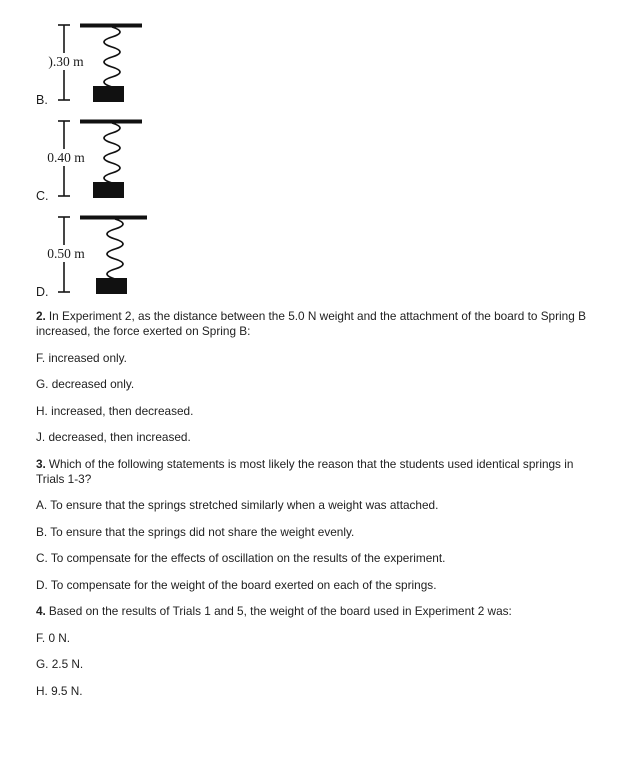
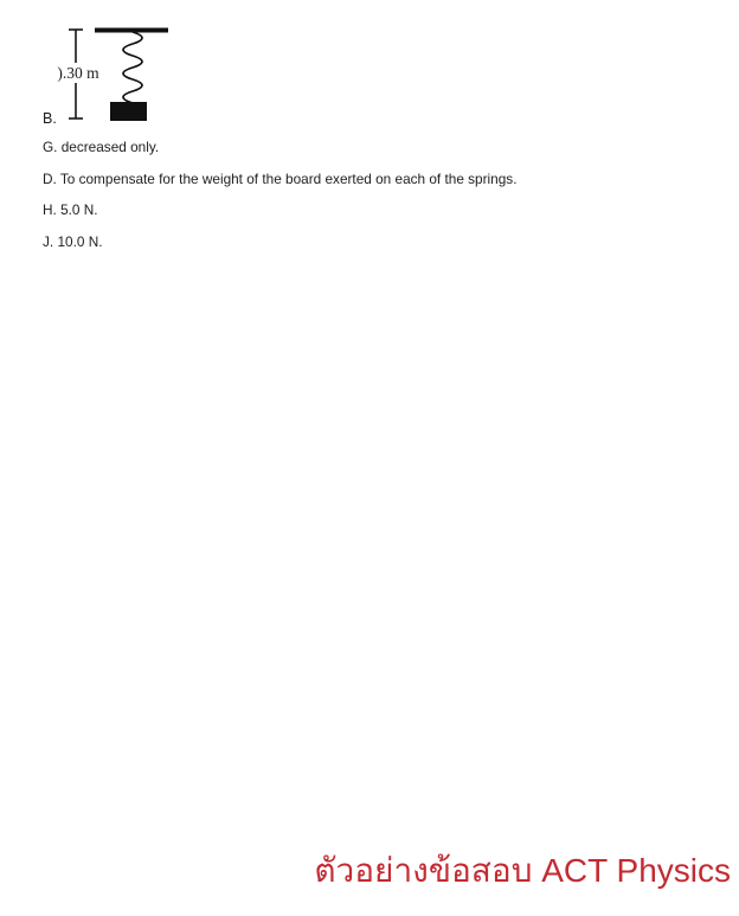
  ).30 m
  B.
- 0.40 m
- C.
- 0.50 m
- D.
- 2. In Experiment 2, as the distance between the 5.0 N weight and the attachment of the board to Spring B
- increased, the force exerted on Spring B:
- F. increased only.
  G. decreased only.
- H. increased, then decreased.
- J. decreased, then increased.
- 3. Which of the following statements is most likely the reason that the students used identical springs in
- Trials 1-3?
- A. To ensure that the springs stretched similarly when a weight was attached.
- B. To ensure that the springs did not share the weight evenly.
- C. To compensate for the effects of oscillation on the results of the experiment.
  D. To compensate for the weight of the board exerted on each of the springs.
- 4. Based on the results of Trials 1 and 5, the weight of the board used in Experiment 2 was:
- F. 0 N.
- G. 2.5 N.
- H. 9.5 N.
+ H. 5.0 N.
+ J. 10.0 N.
+ ตัวอย่างข้อสอบ ACT Physics
